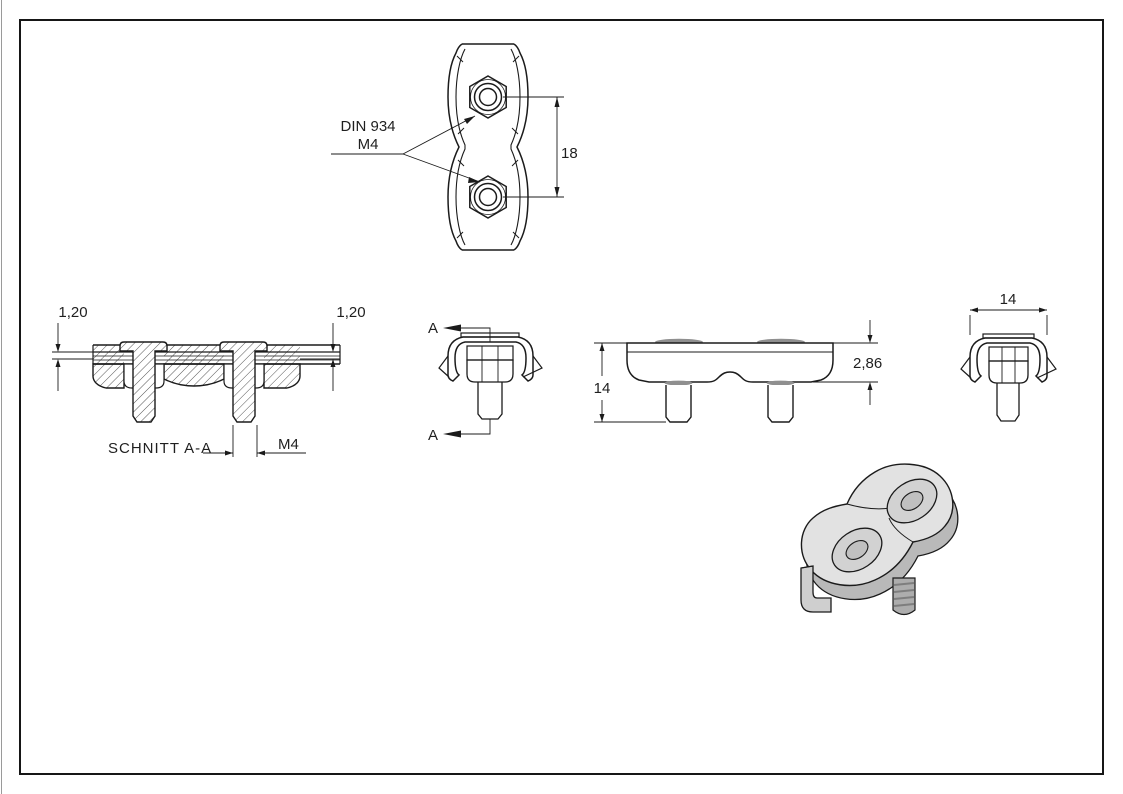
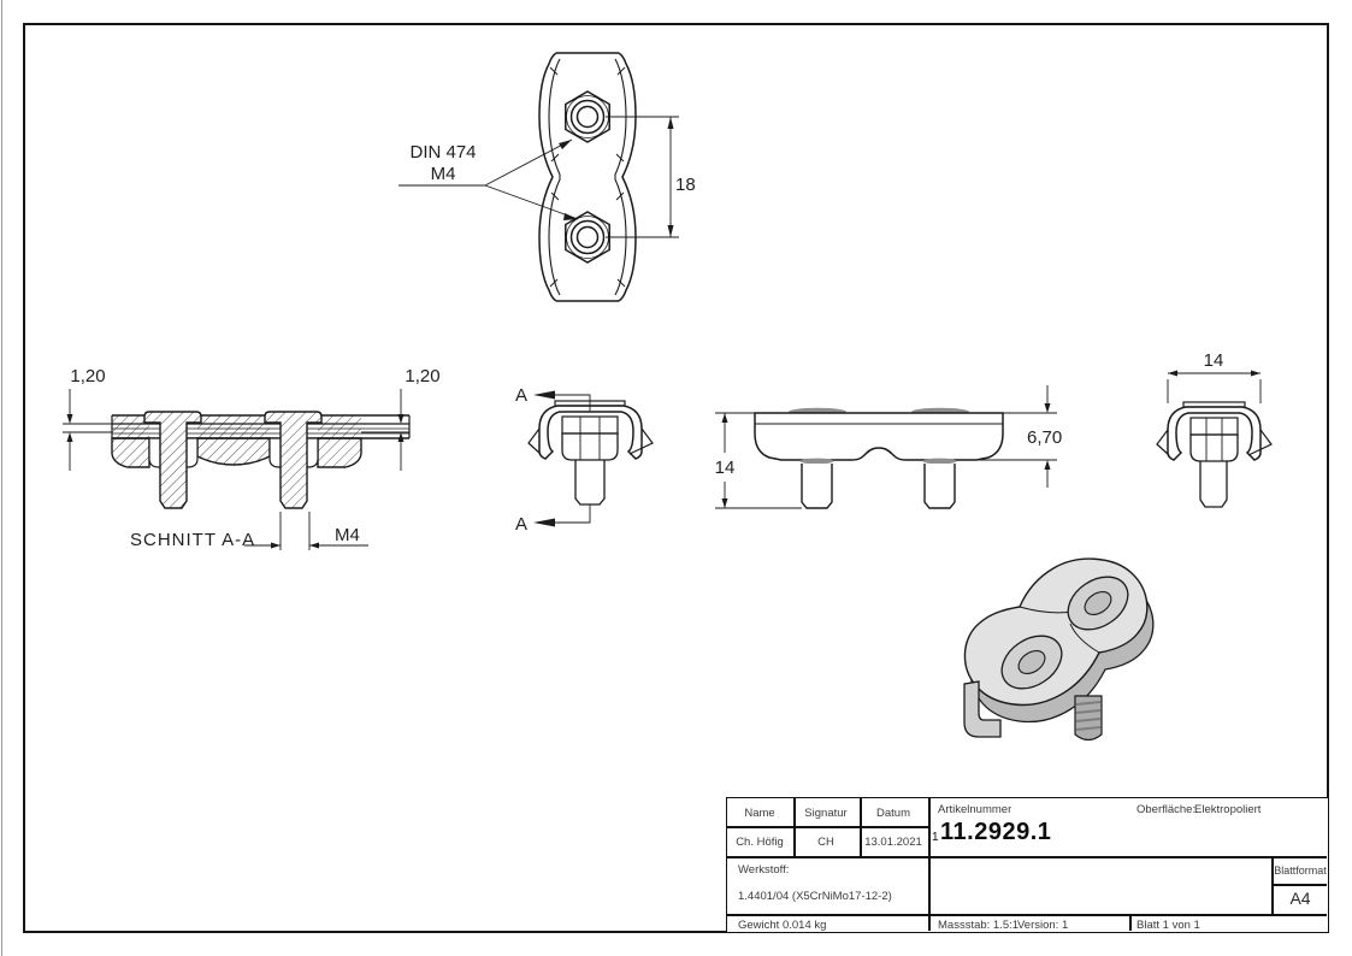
- DIN 934
+ DIN 474
  M4
  18
  1,20
  1,20
  M4
  SCHNITT A-A
  A
  A
  14
- 2,86
+ 6,70
  14
+ Name
+ Signatur
+ Datum
+ Ch. Höfig
+ CH
+ 13.01.2021
+ Artikelnummer
+ 1
+ 11.2929.1
+ Oberfläche:
+ Elektropoliert
+ Werkstoff:
+ 1.4401/04 (X5CrNiMo17-12-2)
+ Blattformat
+ A4
+ Gewicht 0.014 kg
+ Massstab: 1.5:1
+ Version: 1
+ Blatt 1 von 1
